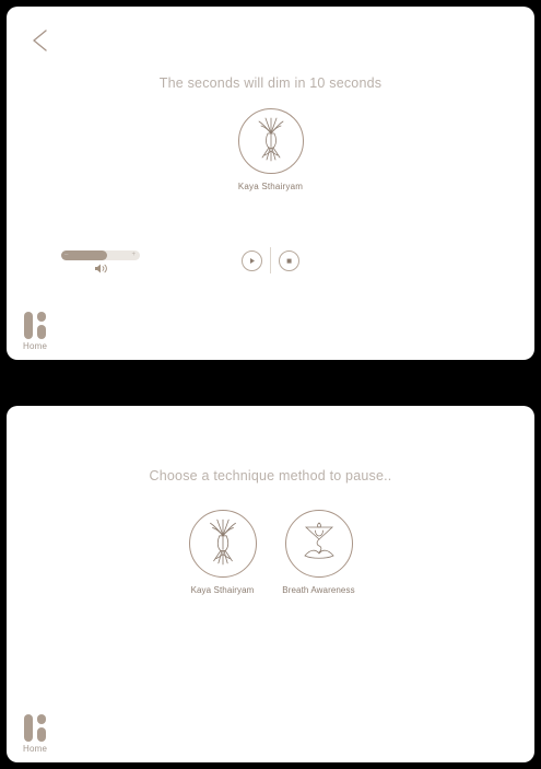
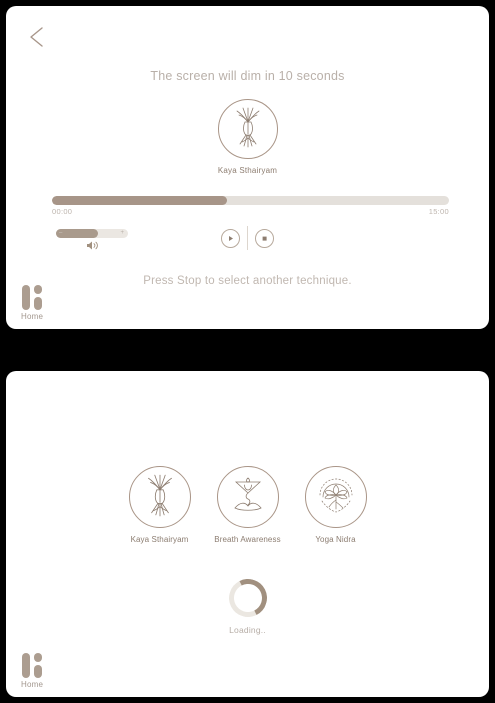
- The seconds will dim in 10 seconds
+ The screen will dim in 10 seconds
  Kaya Sthairyam
+ 00:00
+ 15:00
+ Press Stop to select another technique.
  Home
- Choose a technique method to pause..
  Kaya Sthairyam
  Breath Awareness
+ Yoga Nidra
+ Loading..
  Home
